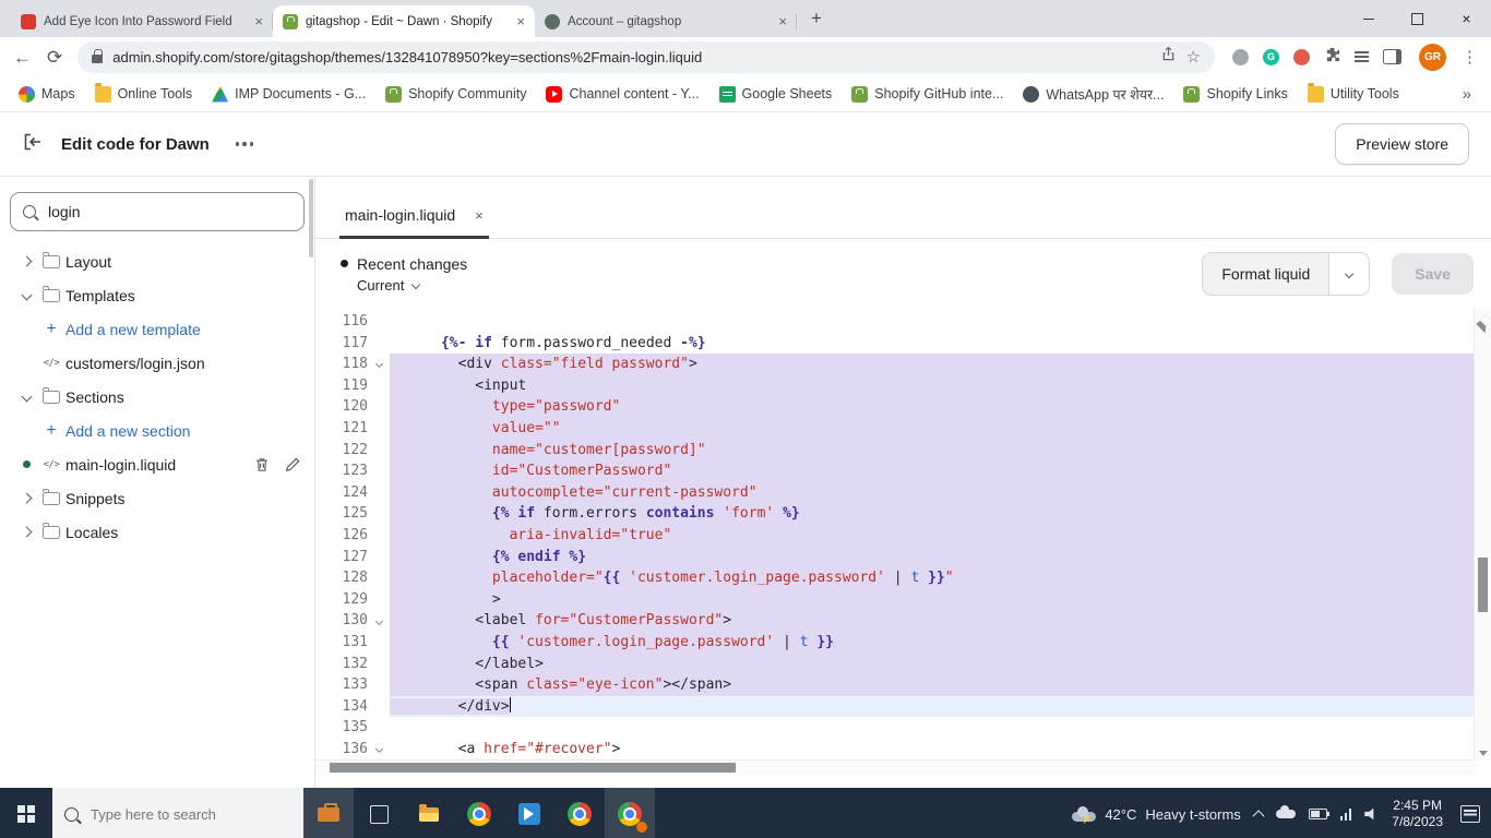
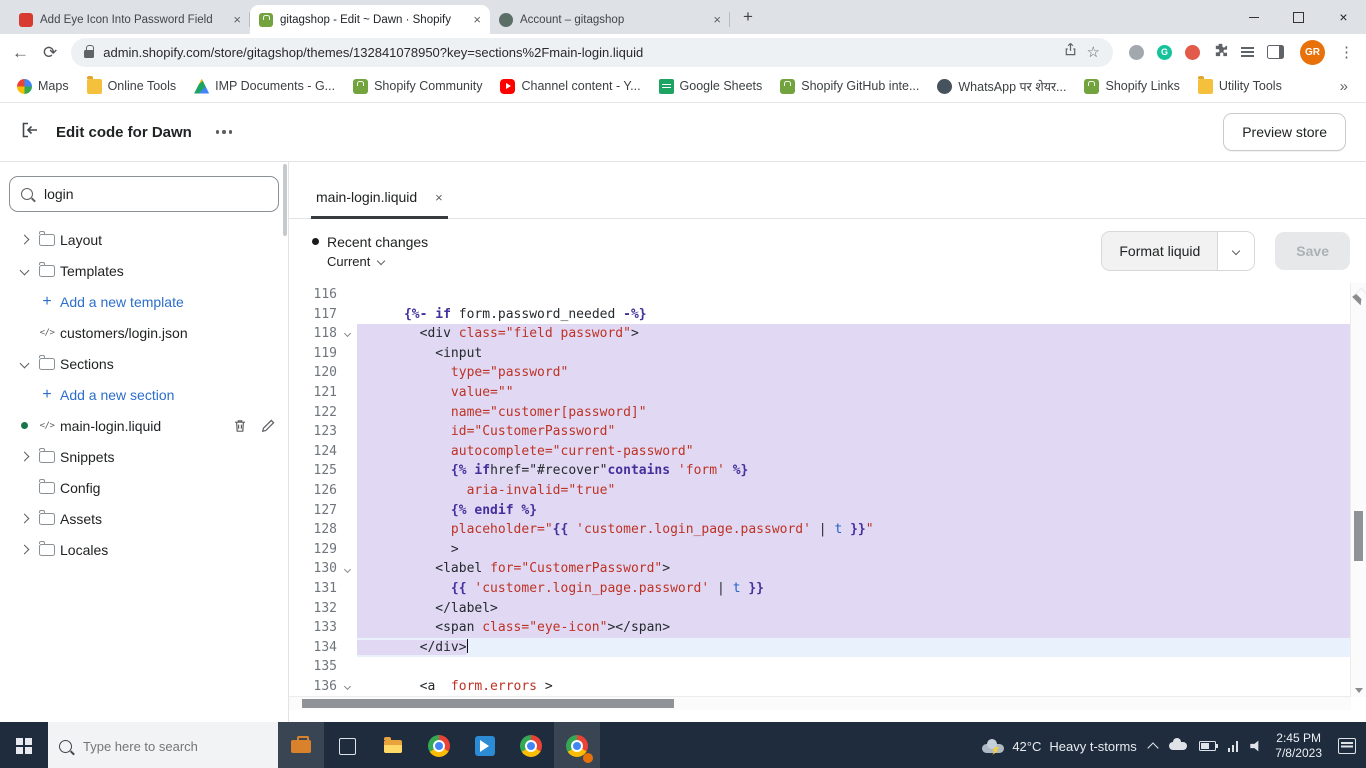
  Add Eye Icon Into Password Field
  ×
  gitagshop - Edit ~ Dawn · Shopify
  ×
  Account – gitagshop
  ×
  +
  ×
  ←
  ⟳
  admin.shopify.com/store/gitagshop/themes/132841078950?key=sections%2Fmain-login.liquid
  ☆
  G
  GR
  ⋮
  Maps
  Online Tools
  IMP Documents - G...
  Shopify Community
  Channel content - Y...
  Google Sheets
  Shopify GitHub inte...
  WhatsApp पर शेयर...
  Shopify Links
  Utility Tools
  »
  Edit code for Dawn
  Preview store
  login
  Layout
  Templates
  +
  Add a new template
  </>
  customers/login.json
  Sections
  +
  Add a new section
  </>
  main-login.liquid
  Snippets
+ Config
+ Assets
  Locales
  main-login.liquid
  ×
  Recent changes
  Current
  Format liquid
  Save
  116
  117
  {%- if form.password_needed -%}
  118
  <div class="field password">
  119
  <input
  120
  type="password"
  121
  value=""
  122
  name="customer[password]"
  123
  id="CustomerPassword"
  124
  autocomplete="current-password"
  125
- {% if form.errors contains 'form' %}
+ {% ifhref="#recover"contains 'form' %}
  126
  aria-invalid="true"
  127
  {% endif %}
  128
  placeholder="{{ 'customer.login_page.password' | t }}"
  129
  >
  130
  <label for="CustomerPassword">
  131
  {{ 'customer.login_page.password' | t }}
  132
  </label>
  133
  <span class="eye-icon"></span>
  134
  </div>
  135
  136
- <a href="#recover">
+ <a form.errors >
  Type here to search
  42°C
  Heavy t-storms
  2:45 PM
  7/8/2023
